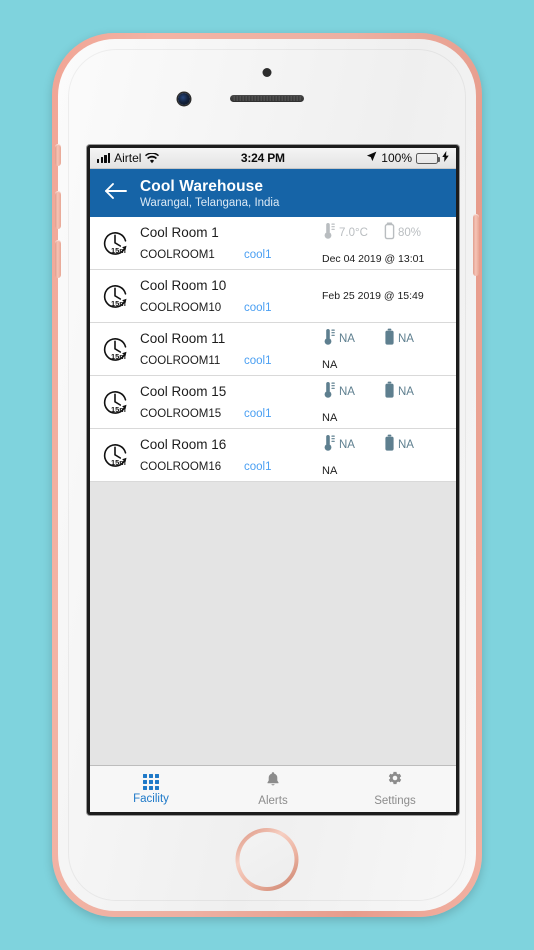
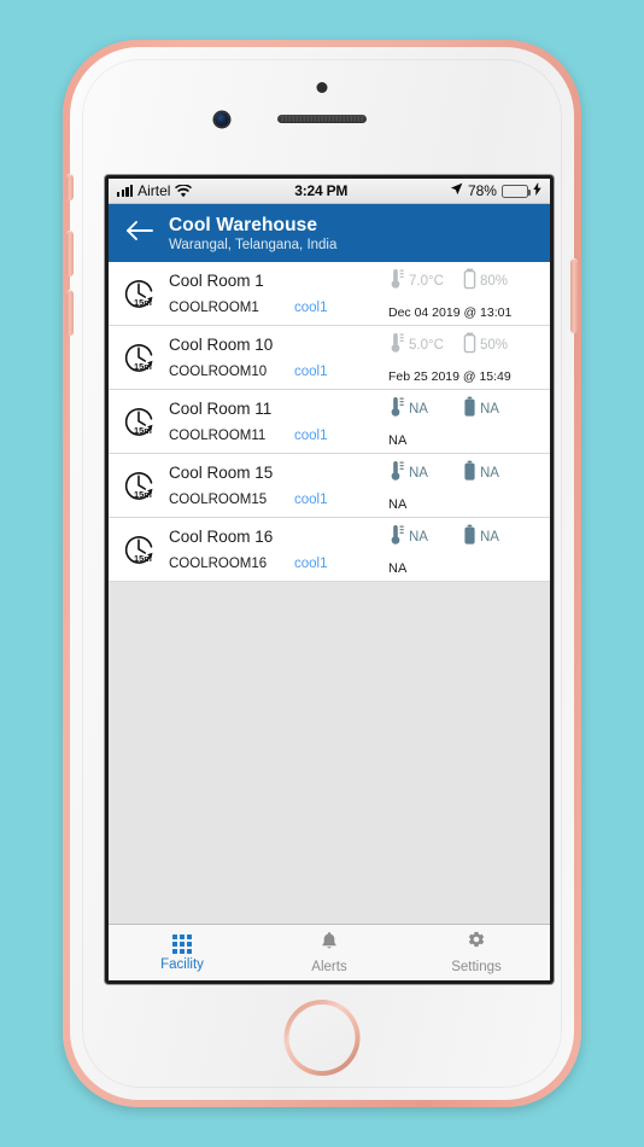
  Airtel
  3:24 PM
- 100%
+ 78%
  Cool Warehouse
  Warangal, Telangana, India
  15m
  Cool Room 1
  COOLROOM1
  cool1
  7.0°C
  80%
  Dec 04 2019 @ 13:01
  15m
  Cool Room 10
  COOLROOM10
  cool1
+ 5.0°C
+ 50%
  Feb 25 2019 @ 15:49
  15m
  Cool Room 11
  COOLROOM11
  cool1
  NA
  NA
  NA
  15m
  Cool Room 15
  COOLROOM15
  cool1
  NA
  NA
  NA
  15m
  Cool Room 16
  COOLROOM16
  cool1
  NA
  NA
  NA
  Facility
  Alerts
  Settings
